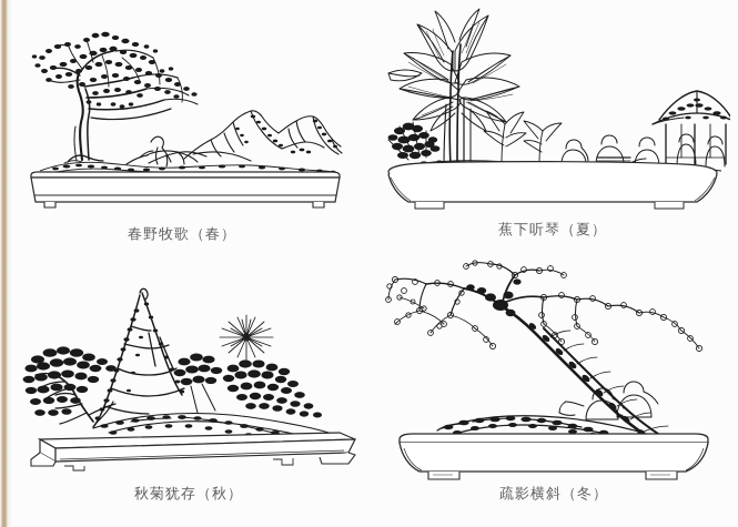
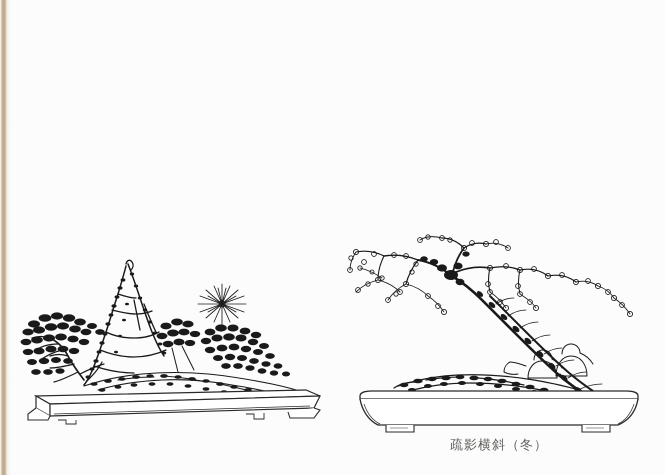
- 春野牧歌（春）
- 蕉下听琴（夏）
- 秋菊犹存（秋）
  疏影横斜（冬）
